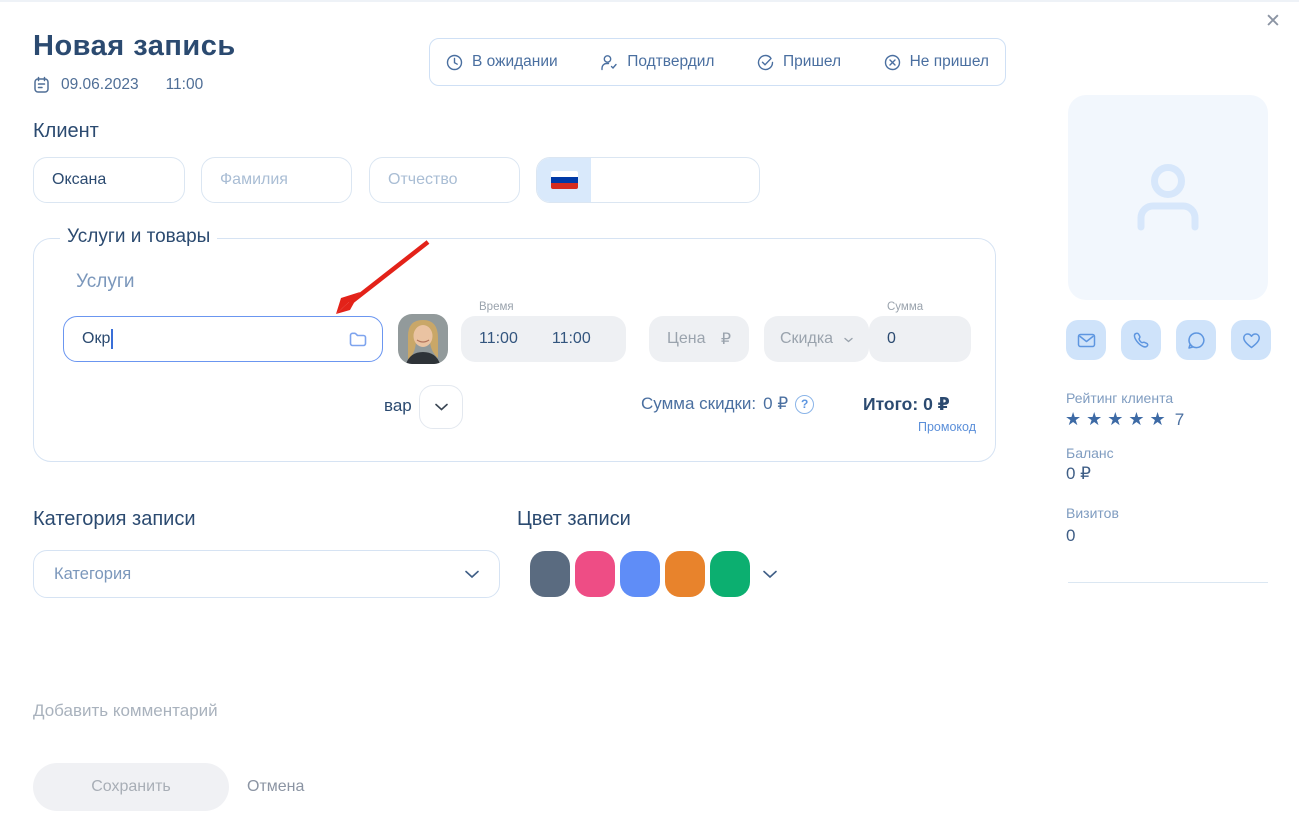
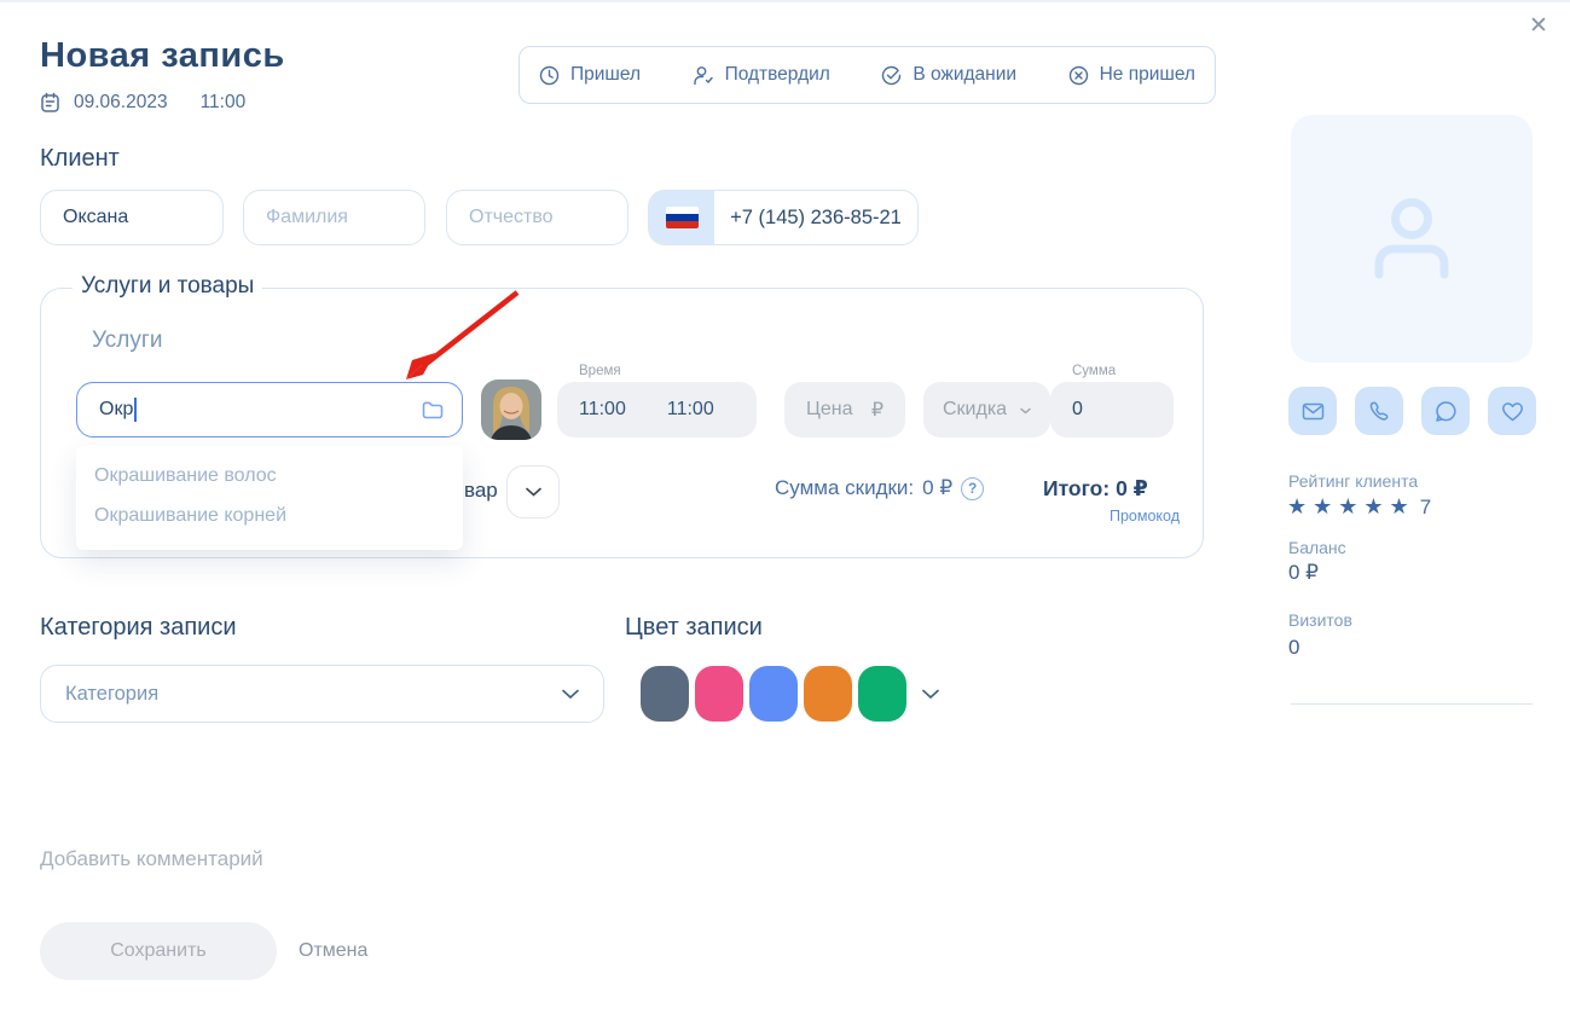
  ✕
  Новая запись
  09.06.2023
  11:00
- В ожидании
+ Пришел
  Подтвердил
- Пришел
+ В ожидании
  Не пришел
  Клиент
  Оксана
  Фамилия
  Отчество
+ +7 (145) 236-85-21
  Услуги и товары
  Услуги
  Окр
  Время
  11:00
  11:00
  Цена
  ₽
  Скидка
  Сумма
  0
  вар
  Сумма скидки:
  0 ₽
  ?
  Итого: 0 ₽
  Промокод
+ Окрашивание волос
+ Окрашивание корней
  Категория записи
  Категория
  Цвет записи
  Добавить комментарий
  Сохранить
  Отмена
  Рейтинг клиента
  ★★★★★ 7
  Баланс
  0 ₽
  Визитов
  0
